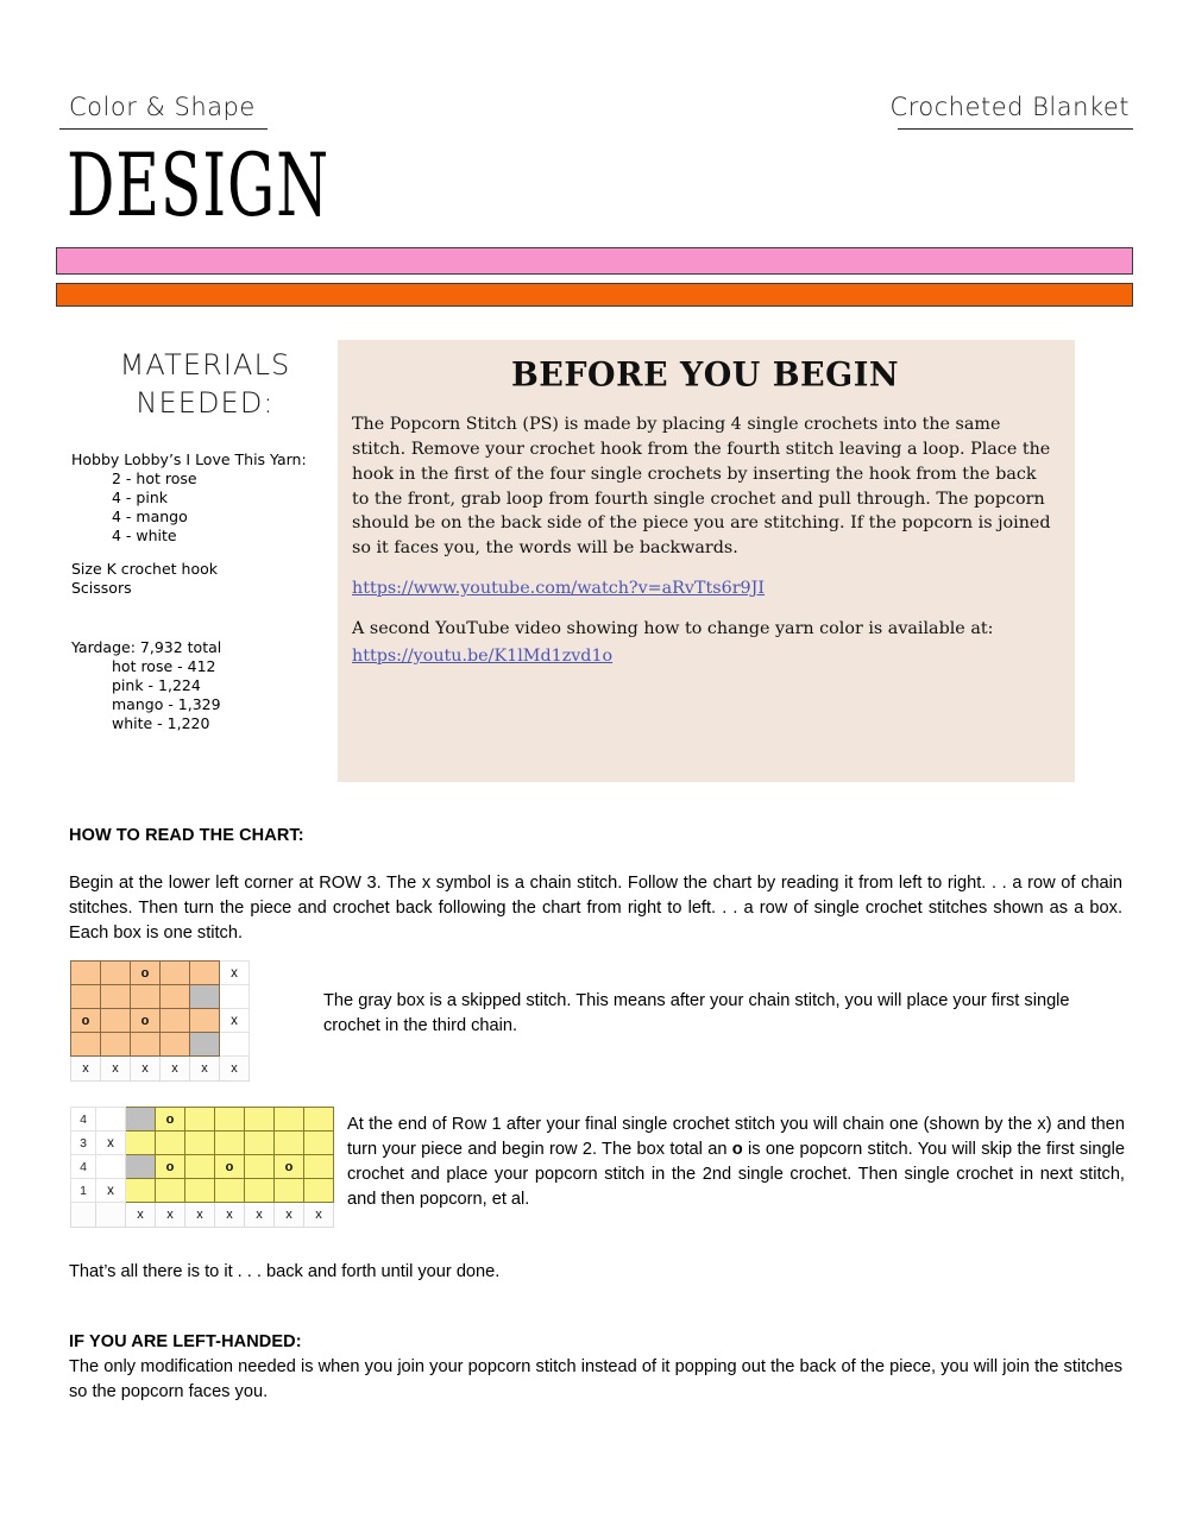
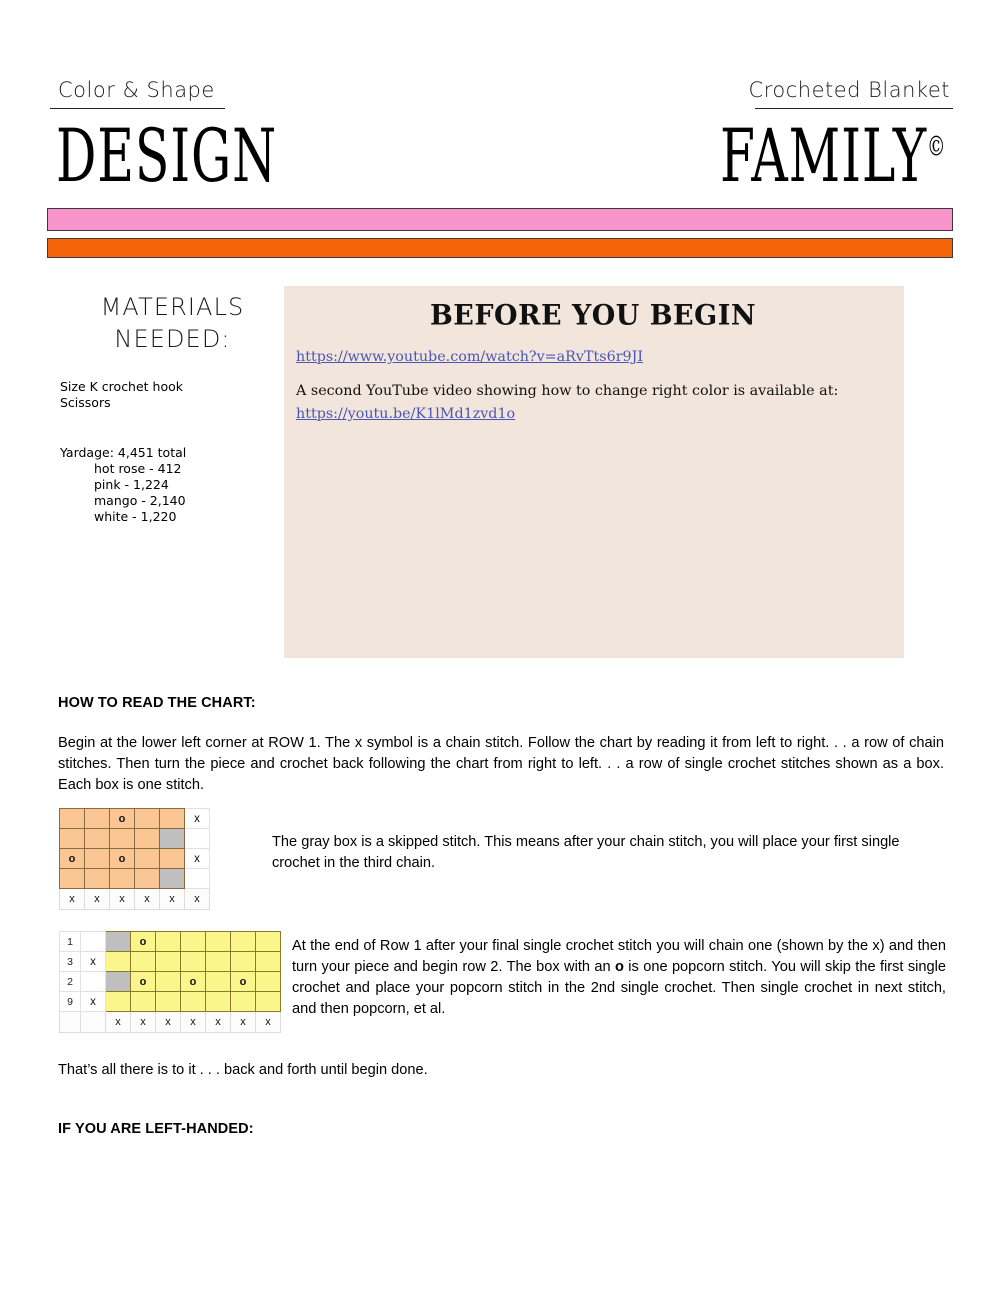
  Color & Shape
  DESIGN
  Crocheted Blanket
+ FAMILY©
  MATERIALS
  NEEDED:
- Hobby Lobby’s I Love This Yarn:
- 2 - hot rose
- 4 - pink
- 4 - mango
- 4 - white
  Size K crochet hook
  Scissors
- Yardage: 7,932 total
+ Yardage: 4,451 total
  hot rose - 412
  pink - 1,224
- mango - 1,329
+ mango - 2,140
  white - 1,220
  BEFORE YOU BEGIN
- The Popcorn Stitch (PS) is made by placing 4 single crochets into the same stitch. Remove your crochet hook from the fourth stitch leaving a loop. Place the hook in the first of the four single crochets by inserting the hook from the back to the front, grab loop from fourth single crochet and pull through. The popcorn should be on the back side of the piece you are stitching. If the popcorn is joined so it faces you, the words will be backwards.
  https://www.youtube.com/watch?v=aRvTts6r9JI
- A second YouTube video showing how to change yarn color is available at:
+ A second YouTube video showing how to change right color is available at:
  https://youtu.be/K1lMd1zvd1o
  HOW TO READ THE CHART:
- Begin at the lower left corner at ROW 3. The x symbol is a chain stitch. Follow the chart by reading it from left to right. . . a row of chain stitches. Then turn the piece and crochet back following the chart from right to left. . . a row of single crochet stitches shown as a box. Each box is one stitch.
+ Begin at the lower left corner at ROW 1. The x symbol is a chain stitch. Follow the chart by reading it from left to right. . . a row of chain stitches. Then turn the piece and crochet back following the chart from right to left. . . a row of single crochet stitches shown as a box. Each box is one stitch.
  		o			x
  o		o			x
  x	x	x	x	x	x
  The gray box is a skipped stitch. This means after your chain stitch, you will place your first single crochet in the third chain.
- 4			o
+ 1			o
  3	x
- 4			o		o		o
+ 2			o		o		o
- 1	x
+ 9	x
  		x	x	x	x	x	x	x
- At the end of Row 1 after your final single crochet stitch you will chain one (shown by the x) and then turn your piece and begin row 2. The box total an o is one popcorn stitch. You will skip the first single crochet and place your popcorn stitch in the 2nd single crochet. Then single crochet in next stitch, and then popcorn, et al.
+ At the end of Row 1 after your final single crochet stitch you will chain one (shown by the x) and then turn your piece and begin row 2. The box with an o is one popcorn stitch. You will skip the first single crochet and place your popcorn stitch in the 2nd single crochet. Then single crochet in next stitch, and then popcorn, et al.
- That’s all there is to it . . . back and forth until your done.
+ That’s all there is to it . . . back and forth until begin done.
  IF YOU ARE LEFT-HANDED:
- The only modification needed is when you join your popcorn stitch instead of it popping out the back of the piece, you will join the stitches so the popcorn faces you.
